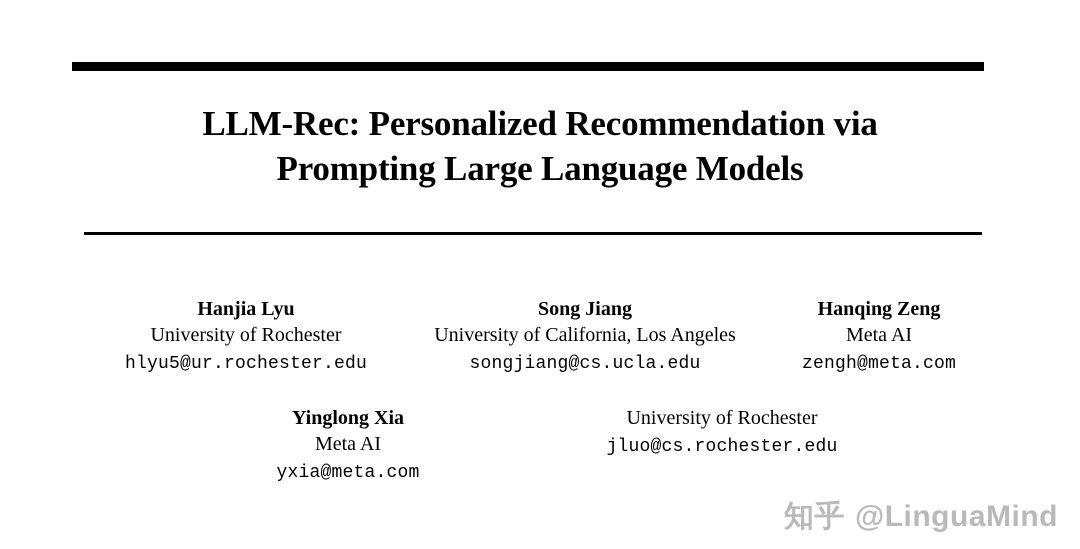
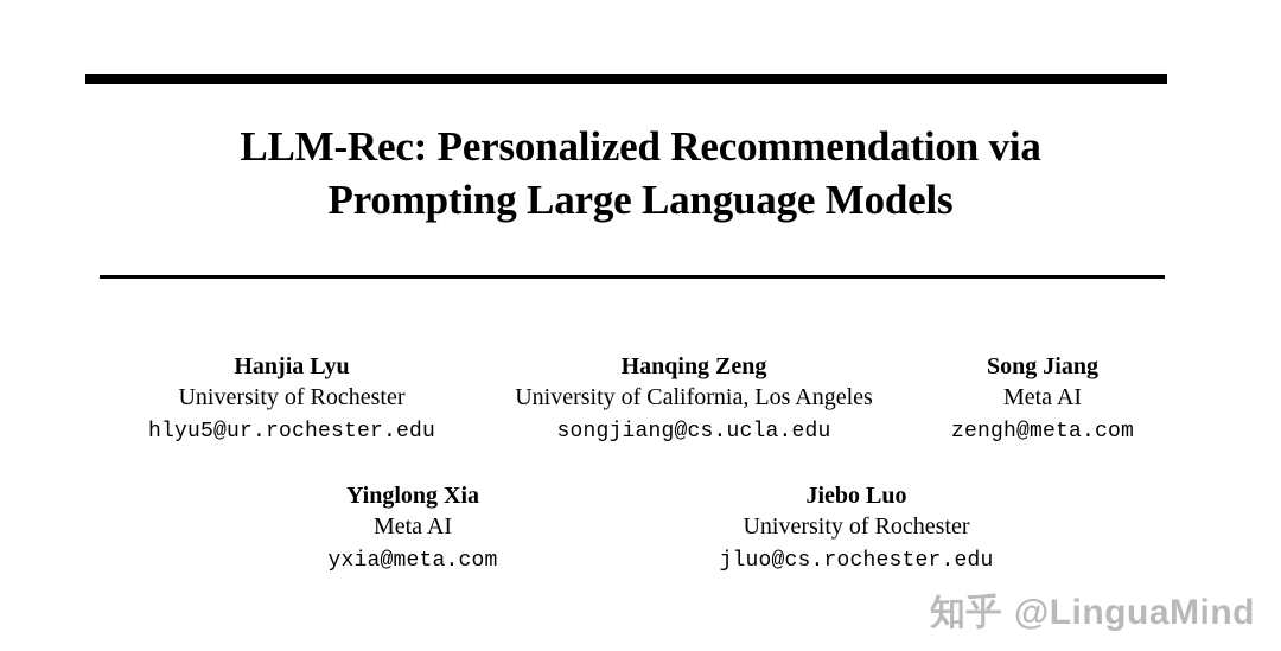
  LLM-Rec: Personalized Recommendation via
  Prompting Large Language Models
  Hanjia Lyu
  University of Rochester
  hlyu5@ur.rochester.edu
- Song Jiang
+ Hanqing Zeng
  University of California, Los Angeles
  songjiang@cs.ucla.edu
- Hanqing Zeng
+ Song Jiang
  Meta AI
  zengh@meta.com
  Yinglong Xia
  Meta AI
  yxia@meta.com
+ Jiebo Luo
  University of Rochester
  jluo@cs.rochester.edu
  知乎
  @LinguaMind
